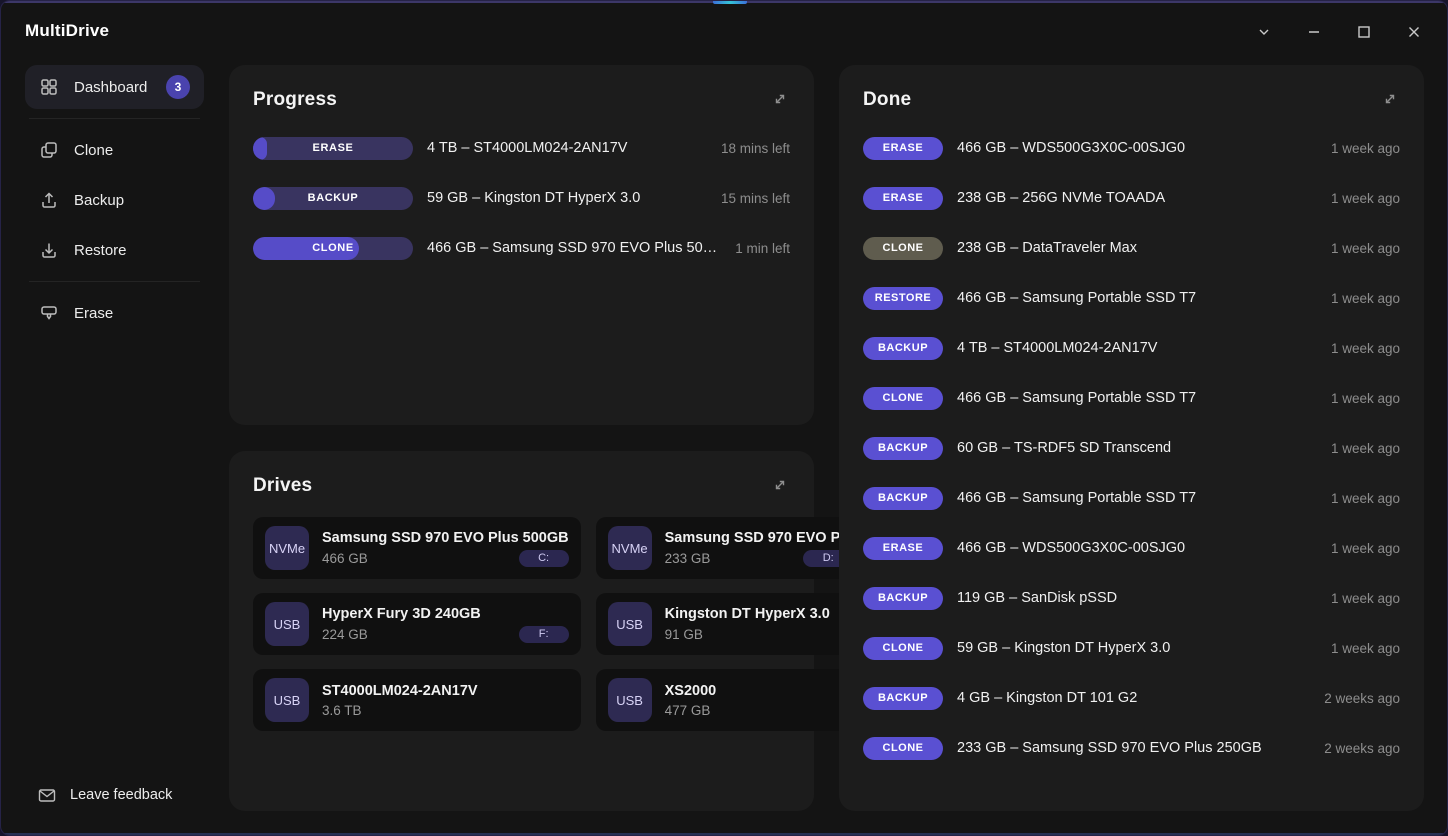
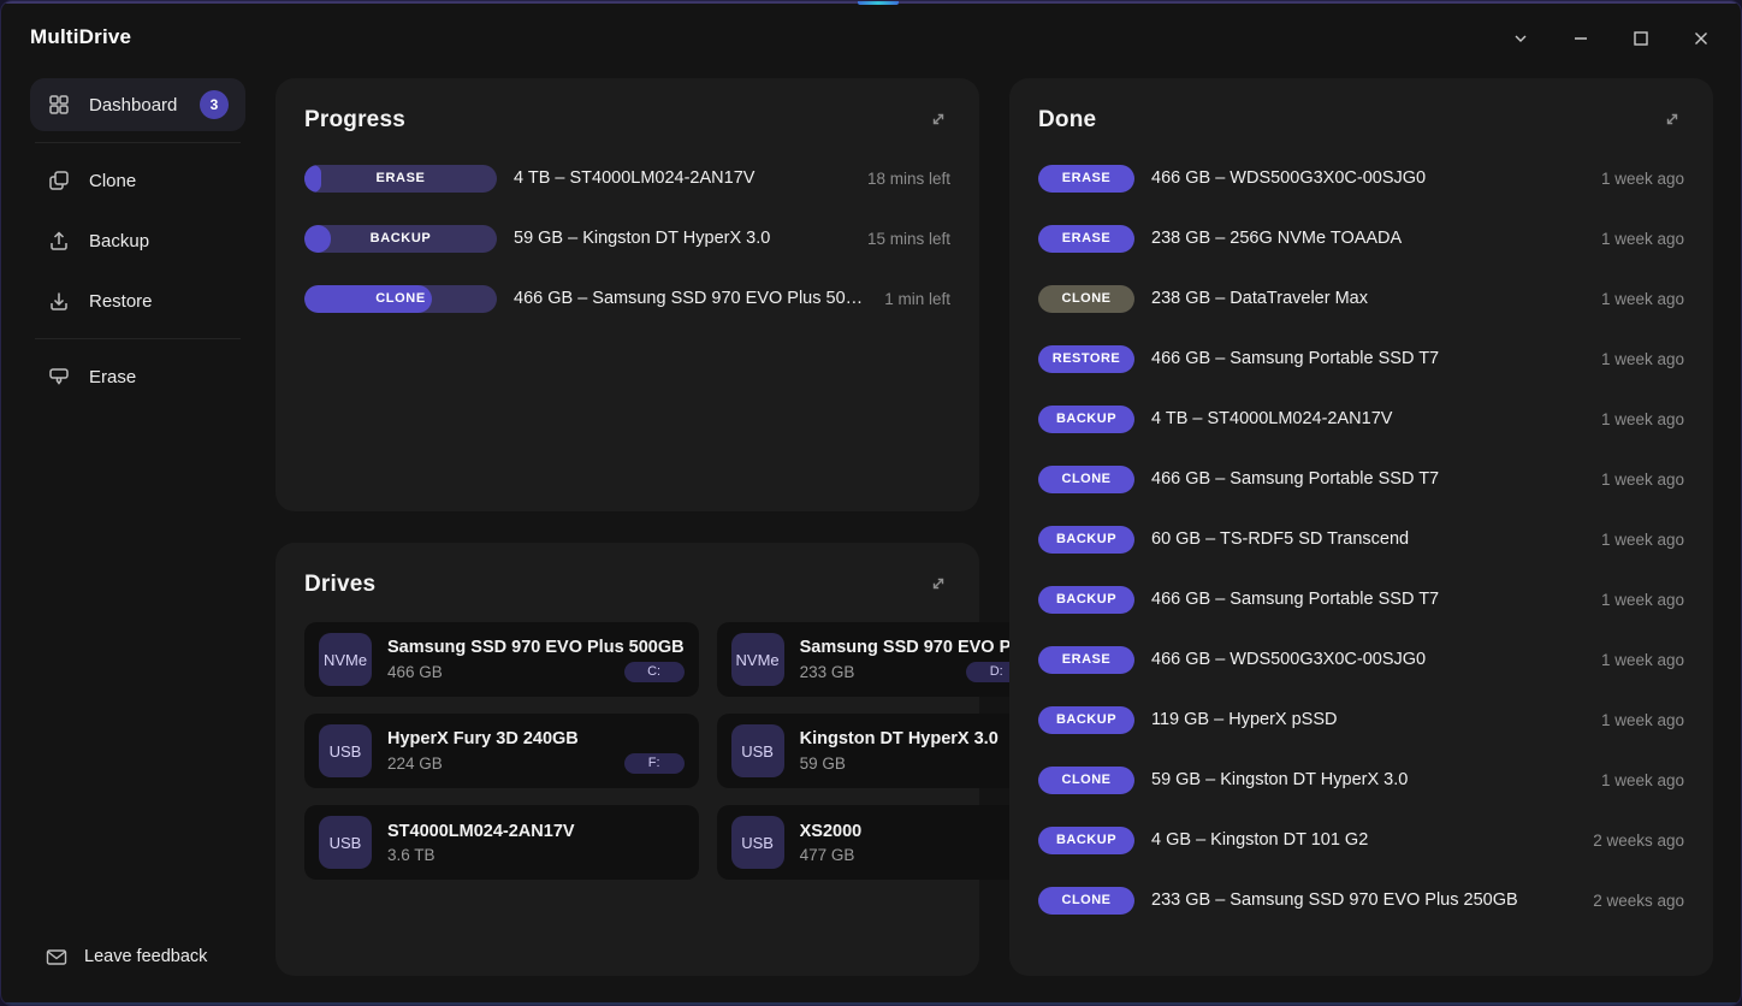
  MultiDrive
  Dashboard
  3
  Clone
  Backup
  Restore
  Erase
  Leave feedback
  Progress
  ERASE
  4 TB – ST4000LM024-2AN17V
  18 mins left
  BACKUP
  59 GB – Kingston DT HyperX 3.0
  15 mins left
  CLONE
  466 GB – Samsung SSD 970 EVO Plus 500G
  1 min left
  Drives
  NVMe
  Samsung SSD 970 EVO Plus 500GB
  466 GB
  C:
  NVMe
  233 GB
  D:
  USB
  HyperX Fury 3D 240GB
  224 GB
  F:
  USB
  Kingston DT HyperX 3.0
- 91 GB
+ 59 GB
  USB
  ST4000LM024-2AN17V
  3.6 TB
  USB
  XS2000
  477 GB
  Done
  ERASE
  466 GB – WDS500G3X0C-00SJG0
  1 week ago
  ERASE
  238 GB – 256G NVMe TOAADA
  1 week ago
  CLONE
  238 GB – DataTraveler Max
  1 week ago
  RESTORE
  466 GB – Samsung Portable SSD T7
  1 week ago
  BACKUP
  4 TB – ST4000LM024-2AN17V
  1 week ago
  CLONE
  466 GB – Samsung Portable SSD T7
  1 week ago
  BACKUP
  60 GB – TS-RDF5 SD Transcend
  1 week ago
  BACKUP
  466 GB – Samsung Portable SSD T7
  1 week ago
  ERASE
  466 GB – WDS500G3X0C-00SJG0
  1 week ago
  BACKUP
- 119 GB – SanDisk pSSD
+ 119 GB – HyperX pSSD
  1 week ago
  CLONE
  59 GB – Kingston DT HyperX 3.0
  1 week ago
  BACKUP
  4 GB – Kingston DT 101 G2
  2 weeks ago
  CLONE
  233 GB – Samsung SSD 970 EVO Plus 250GB
  2 weeks ago
